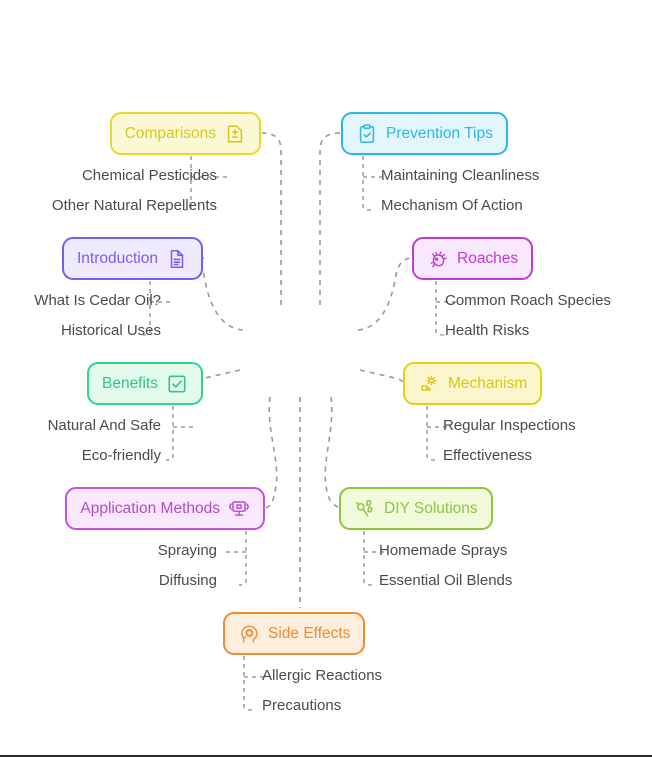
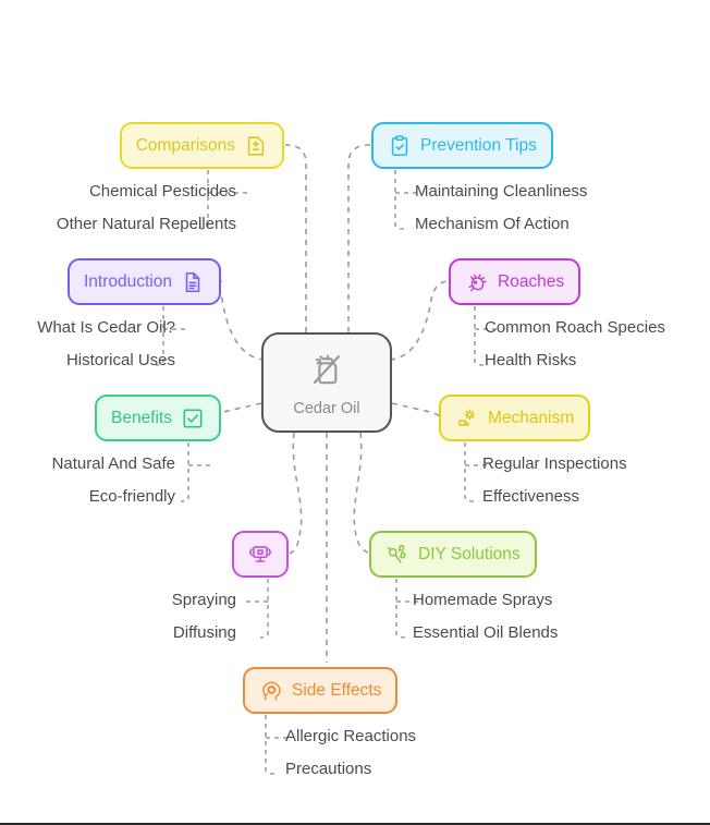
+ Cedar Oil
  Comparisons
  Chemical Pesticides
  Other Natural Repellents
  Prevention Tips
  Maintaining Cleanliness
  Mechanism Of Action
  Introduction
  What Is Cedar Oil?
  Historical Uses
  Roaches
  Common Roach Species
  Health Risks
  Benefits
  Natural And Safe
  Eco-friendly
  Mechanism
  Regular Inspections
  Effectiveness
- Application Methods
  Spraying
  Diffusing
  DIY Solutions
  Homemade Sprays
  Essential Oil Blends
  Side Effects
  Allergic Reactions
  Precautions
